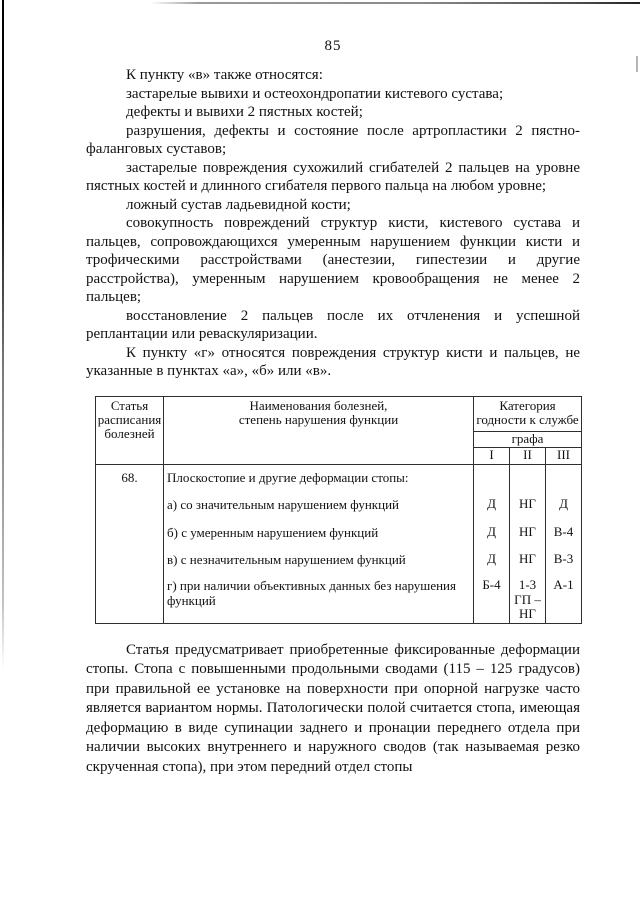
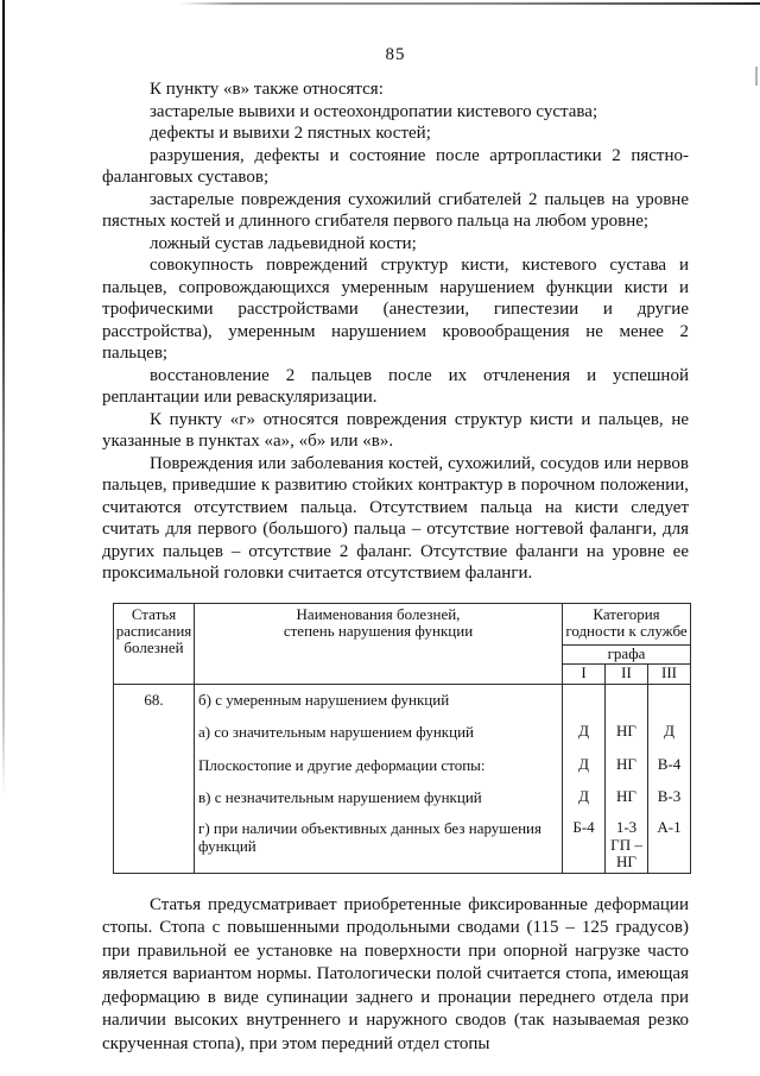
  85
  К пункту «в» также относятся:
  застарелые вывихи и остеохондропатии кистевого сустава;
  дефекты и вывихи 2 пястных костей;
  разрушения, дефекты и состояние после артропластики 2 пястно-фаланговых суставов;
  застарелые повреждения сухожилий сгибателей 2 пальцев на уровне пястных костей и длинного сгибателя первого пальца на любом уровне;
  ложный сустав ладьевидной кости;
  совокупность повреждений структур кисти, кистевого сустава и пальцев, сопровождающихся умеренным нарушением функции кисти и трофическими расстройствами (анестезии, гипестезии и другие расстройства), умеренным нарушением кровообращения не менее 2 пальцев;
  восстановление 2 пальцев после их отчленения и успешной реплантации или реваскуляризации.
  К пункту «г» относятся повреждения структур кисти и пальцев, не указанные в пунктах «а», «б» или «в».
+ Повреждения или заболевания костей, сухожилий, сосудов или нервов пальцев, приведшие к развитию стойких контрактур в порочном положении, считаются отсутствием пальца. Отсутствием пальца на кисти следует считать для первого (большого) пальца – отсутствие ногтевой фаланги, для других пальцев – отсутствие 2 фаланг. Отсутствие фаланги на уровне ее проксимальной головки считается отсутствием фаланги.
  Статья расписания болезней	Наименования болезней, степень нарушения функции	Категория годности к службе
  графа
  I	II	III
- 68.	Плоскостопие и другие деформации стопы:
+ 68.	б) с умеренным нарушением функций
  	а) со значительным нарушением функций	Д	НГ	Д
- 	б) с умеренным нарушением функций	Д	НГ	В-4
+ 	Плоскостопие и другие деформации стопы:	Д	НГ	В-4
  	в) с незначительным нарушением функций	Д	НГ	В-3
  	г) при наличии объективных данных без нарушения функций	Б-4	1-3 ГП – НГ	А-1
  Статья предусматривает приобретенные фиксированные деформации стопы. Стопа с повышенными продольными сводами (115 – 125 градусов) при правильной ее установке на поверхности при опорной нагрузке часто является вариантом нормы. Патологически полой считается стопа, имеющая деформацию в виде супинации заднего и пронации переднего отдела при наличии высоких внутреннего и наружного сводов (так называемая резко скрученная стопа), при этом передний отдел стопы
